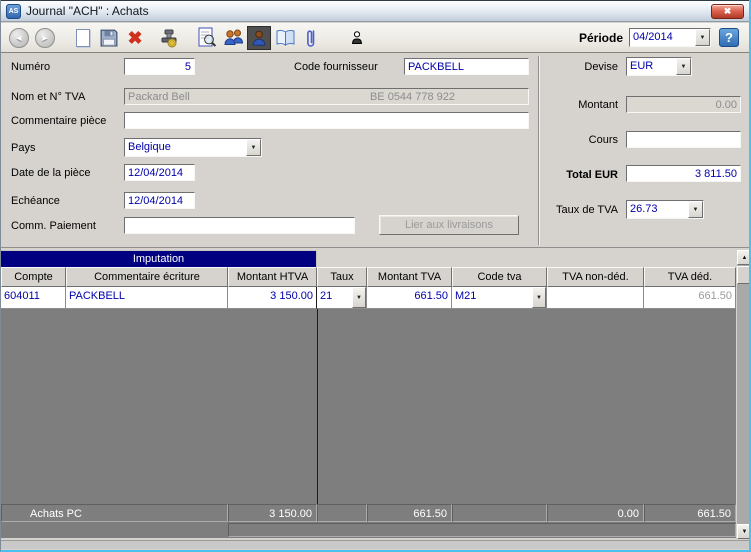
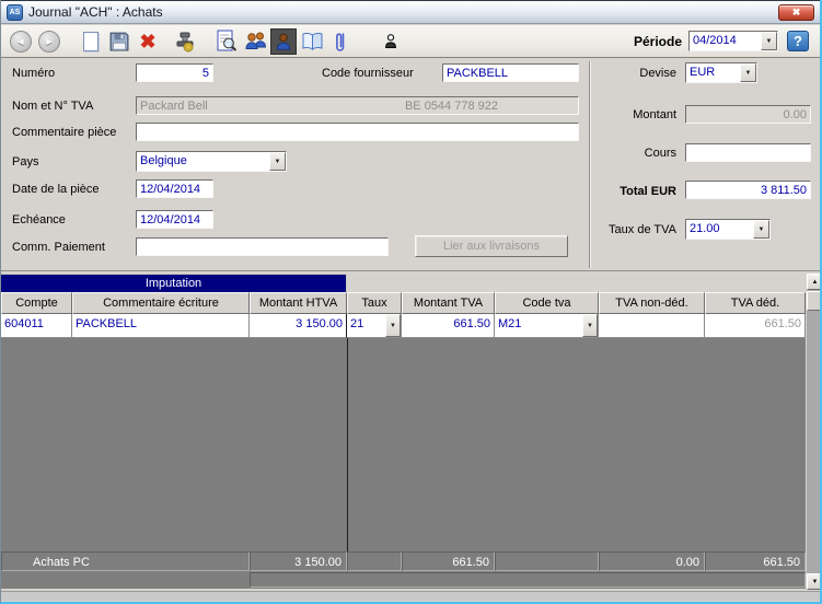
  Journal "ACH" : Achats
  ✖
  ◄
  ►
  ✖
  Période
  04/2014
  ?
  Numéro
  5
  Code fournisseur
  PACKBELL
  Nom et N° TVA
  Packard Bell
  BE 0544 778 922
  Commentaire pièce
  Pays
  Belgique
  Date de la pièce
  12/04/2014
  Echéance
  12/04/2014
  Comm. Paiement
  Lier aux livraisons
  Devise
  EUR
  Montant
  0.00
  Cours
  Total EUR
  3 811.50
  Taux de TVA
- 26.73
+ 21.00
  Imputation
  Compte
  Commentaire écriture
  Montant HTVA
  Taux
  Montant TVA
  Code tva
  TVA non-déd.
  TVA déd.
  604011
  PACKBELL
  3 150.00
  21
  661.50
  M21
  661.50
  Achats PC
  3 150.00
  661.50
  0.00
  661.50
